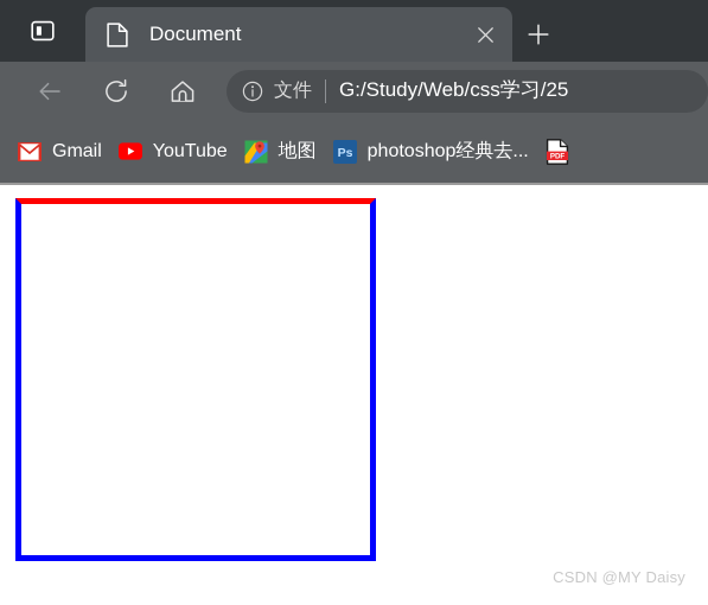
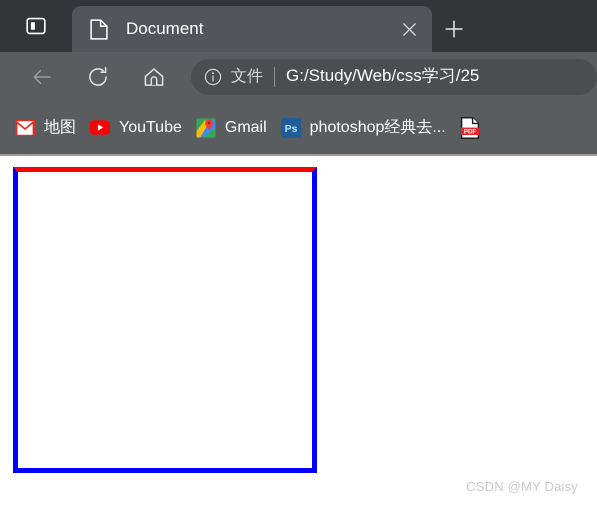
  Document
  文件
  G:/Study/Web/css学习/25
- Gmail
+ 地图
  YouTube
- 地图
+ Gmail
  Ps
  photoshop经典去...
  CSDN @MY Daisy
